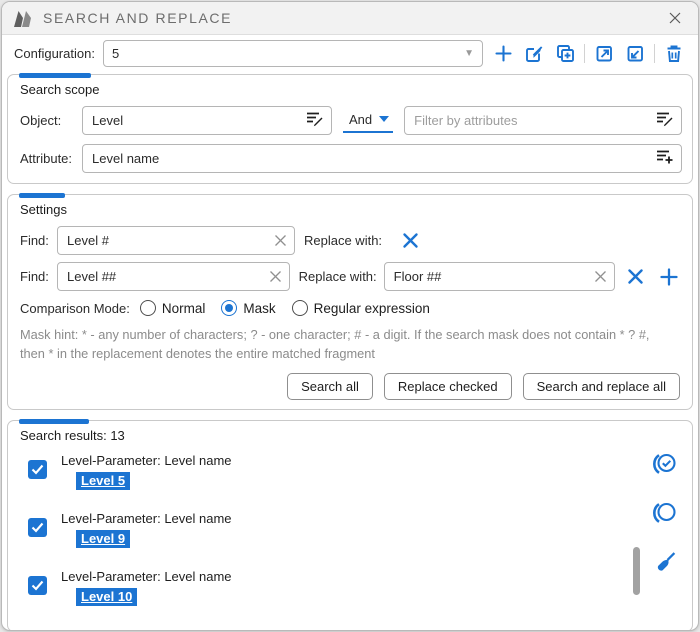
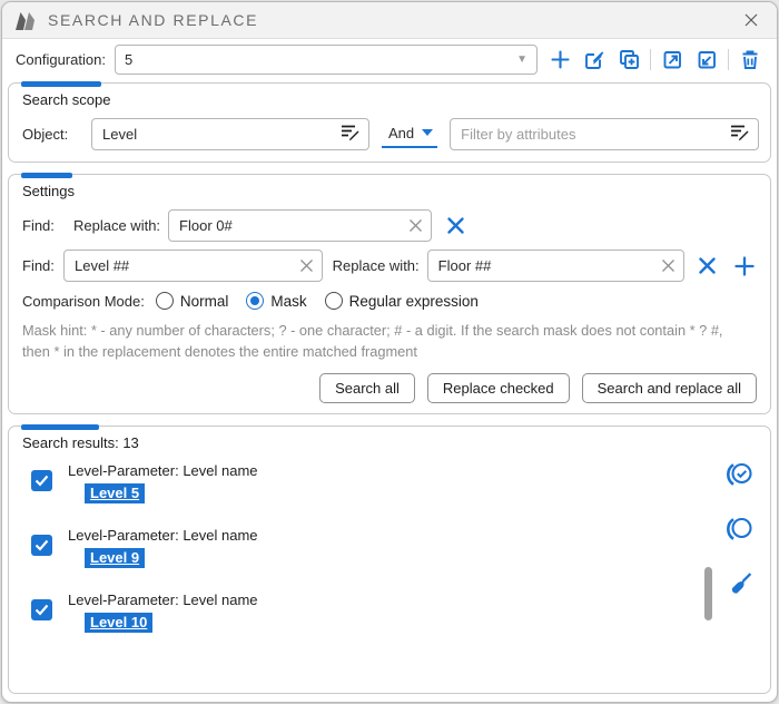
  SEARCH AND REPLACE
  Configuration:
  5
  ▼
  Search scope
  Object:
  Level
  And
  Filter by attributes
- Attribute:
- Level name
  Settings
  Find:
- Level #
  Replace with:
+ Floor 0#
  Find:
  Level ##
  Replace with:
  Floor ##
  Comparison Mode:
  Normal
  Mask
  Regular expression
  Mask hint: * - any number of characters; ? - one character; # - a digit. If the search mask does not contain * ? #, then * in the replacement denotes the entire matched fragment
  Search all
  Replace checked
  Search and replace all
  Search results: 13
  Level-Parameter: Level name
  Level 5
  Level-Parameter: Level name
  Level 9
  Level-Parameter: Level name
  Level 10
